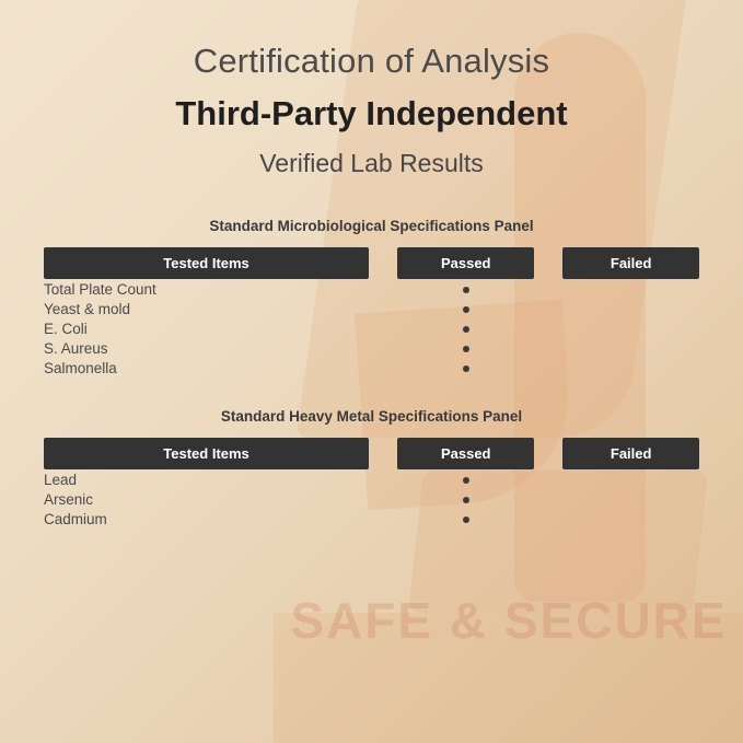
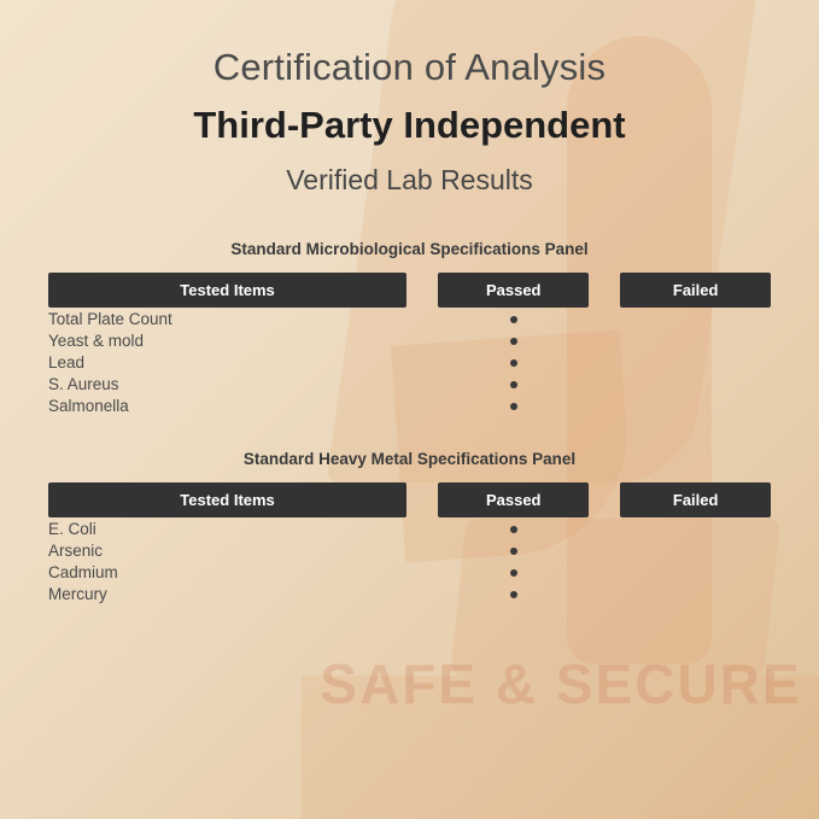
  SAFE & SECURE
  Certification of Analysis
  Third-Party Independent
  Verified Lab Results
  Standard Microbiological Specifications Panel
  Tested Items		Passed		Failed
  Total Plate Count
  Yeast & mold
- E. Coli
+ Lead
  S. Aureus
  Salmonella
  Standard Heavy Metal Specifications Panel
  Tested Items		Passed		Failed
- Lead
+ E. Coli
  Arsenic
  Cadmium
+ Mercury
